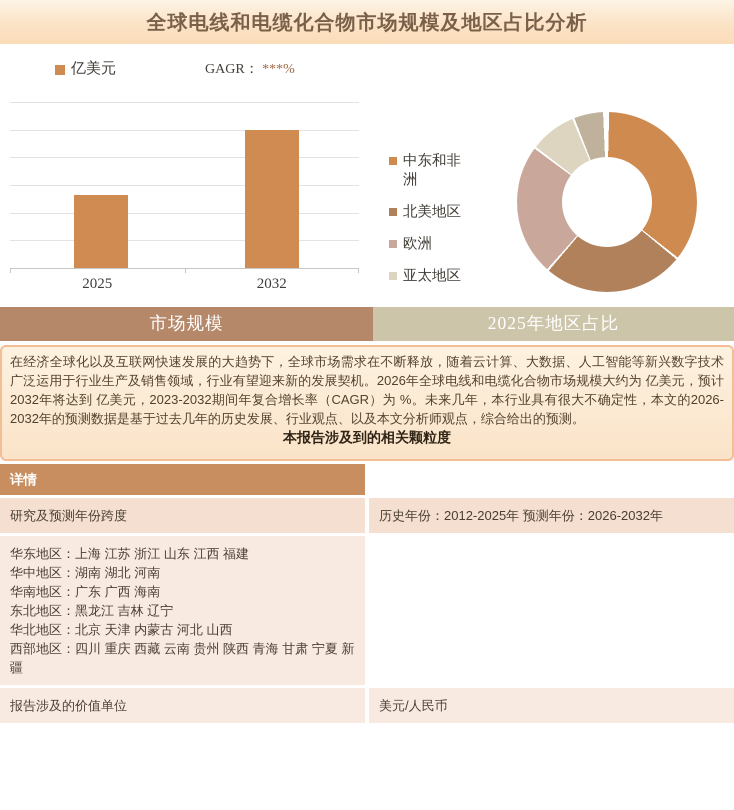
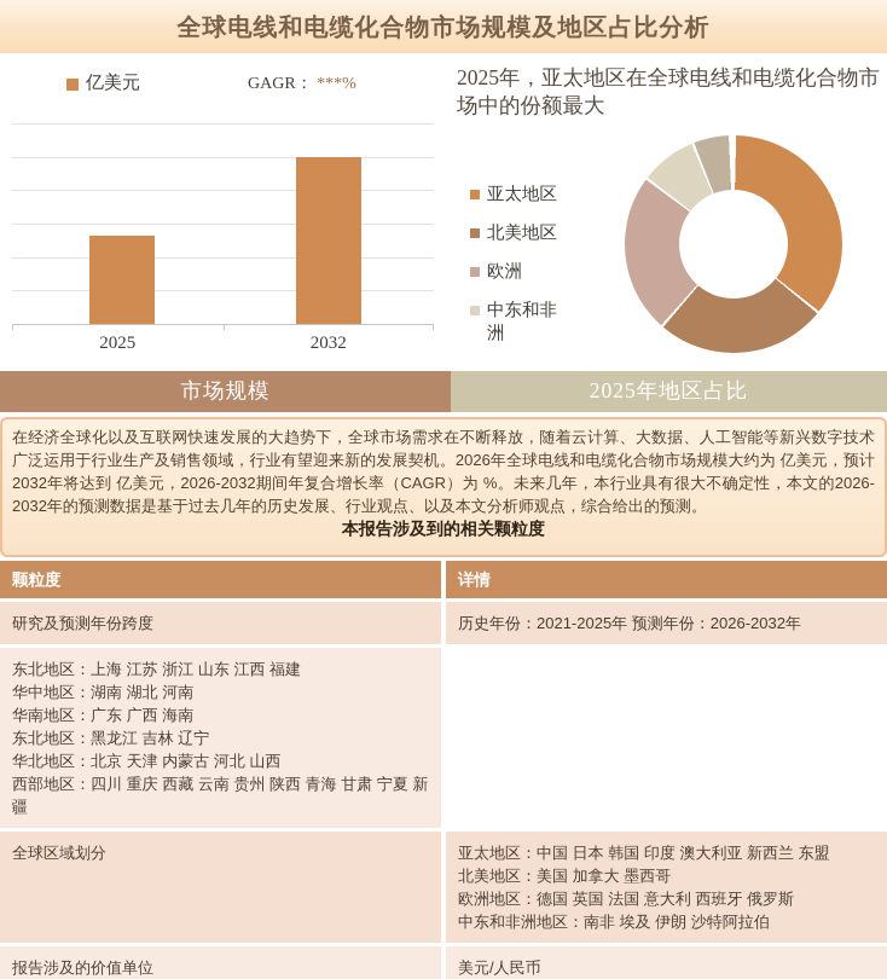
  全球电线和电缆化合物市场规模及地区占比分析
  亿美元
  GAGR： ***%
  2025
  2032
+ 2025年，亚太地区在全球电线和电缆化合物市场中的份额最大
- 中东和非洲
+ 亚太地区
  北美地区
  欧洲
- 亚太地区
+ 中东和非洲
  市场规模
  2025年地区占比
- 在经济全球化以及互联网快速发展的大趋势下，全球市场需求在不断释放，随着云计算、大数据、人工智能等新兴数字技术广泛运用于行业生产及销售领域，行业有望迎来新的发展契机。2026年全球电线和电缆化合物市场规模大约为 亿美元，预计2032年将达到 亿美元，2023-2032期间年复合增长率（CAGR）为 %。未来几年，本行业具有很大不确定性，本文的2026-2032年的预测数据是基于过去几年的历史发展、行业观点、以及本文分析师观点，综合给出的预测。
+ 在经济全球化以及互联网快速发展的大趋势下，全球市场需求在不断释放，随着云计算、大数据、人工智能等新兴数字技术广泛运用于行业生产及销售领域，行业有望迎来新的发展契机。2026年全球电线和电缆化合物市场规模大约为 亿美元，预计2032年将达到 亿美元，2026-2032期间年复合增长率（CAGR）为 %。未来几年，本行业具有很大不确定性，本文的2026-2032年的预测数据是基于过去几年的历史发展、行业观点、以及本文分析师观点，综合给出的预测。
  本报告涉及到的相关颗粒度
+ 颗粒度
  详情
  研究及预测年份跨度
- 历史年份：2012-2025年 预测年份：2026-2032年
+ 历史年份：2021-2025年 预测年份：2026-2032年
- 华东地区：上海 江苏 浙江 山东 江西 福建
+ 东北地区：上海 江苏 浙江 山东 江西 福建
  华中地区：湖南 湖北 河南
  华南地区：广东 广西 海南
  东北地区：黑龙江 吉林 辽宁
  华北地区：北京 天津 内蒙古 河北 山西
  西部地区：四川 重庆 西藏 云南 贵州 陕西 青海 甘肃 宁夏 新疆
+ 全球区域划分
+ 亚太地区：中国 日本 韩国 印度 澳大利亚 新西兰 东盟
+ 北美地区：美国 加拿大 墨西哥
+ 欧洲地区：德国 英国 法国 意大利 西班牙 俄罗斯
+ 中东和非洲地区：南非 埃及 伊朗 沙特阿拉伯
  报告涉及的价值单位
  美元/人民币
